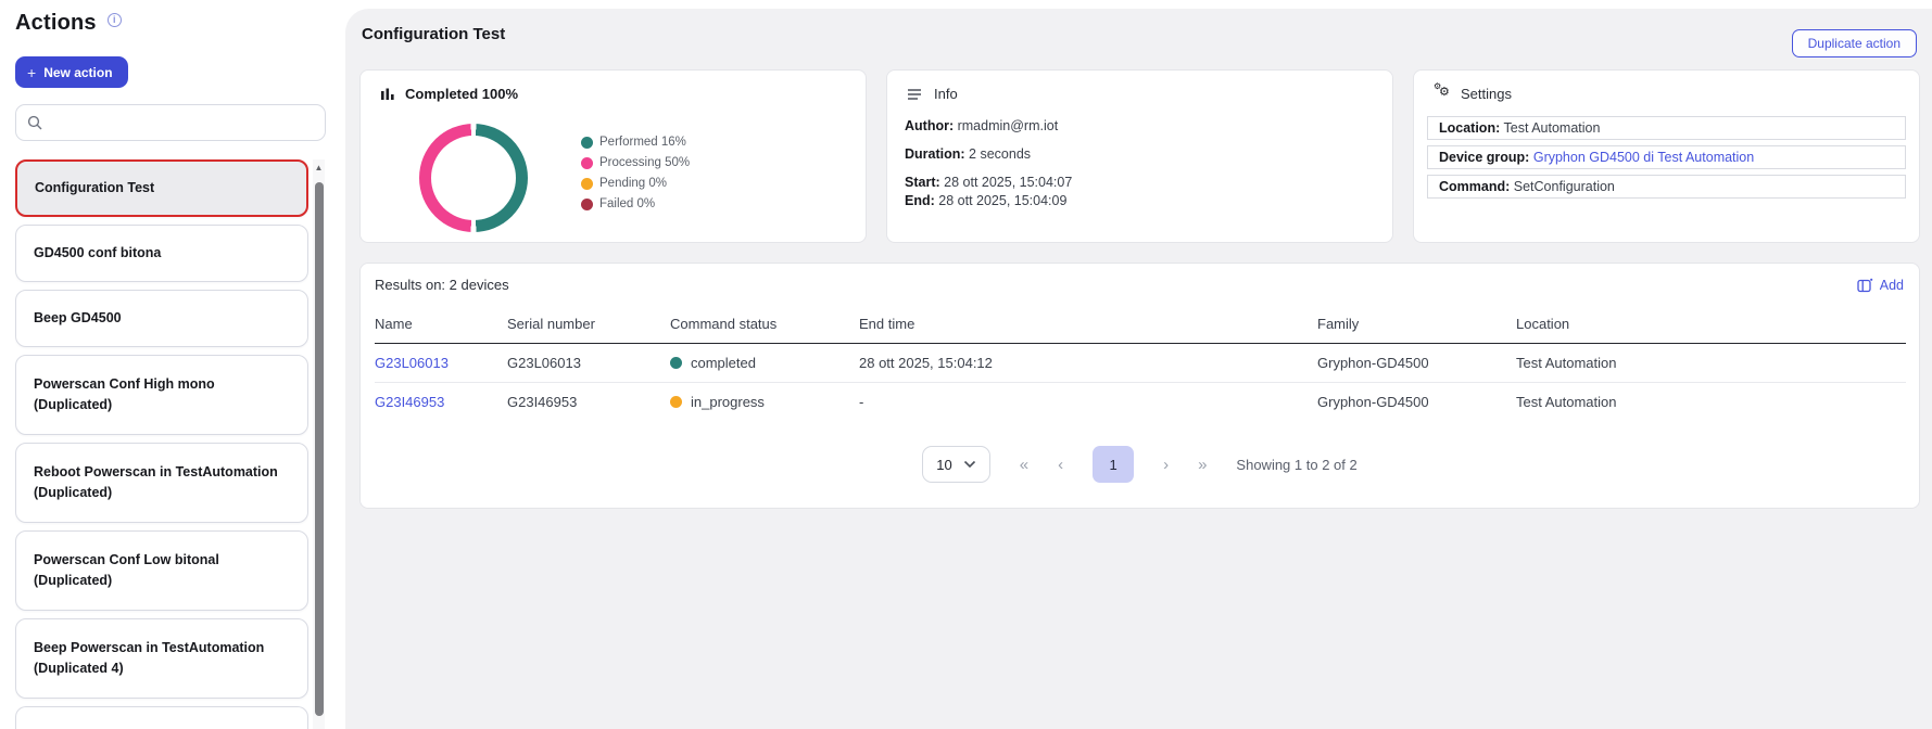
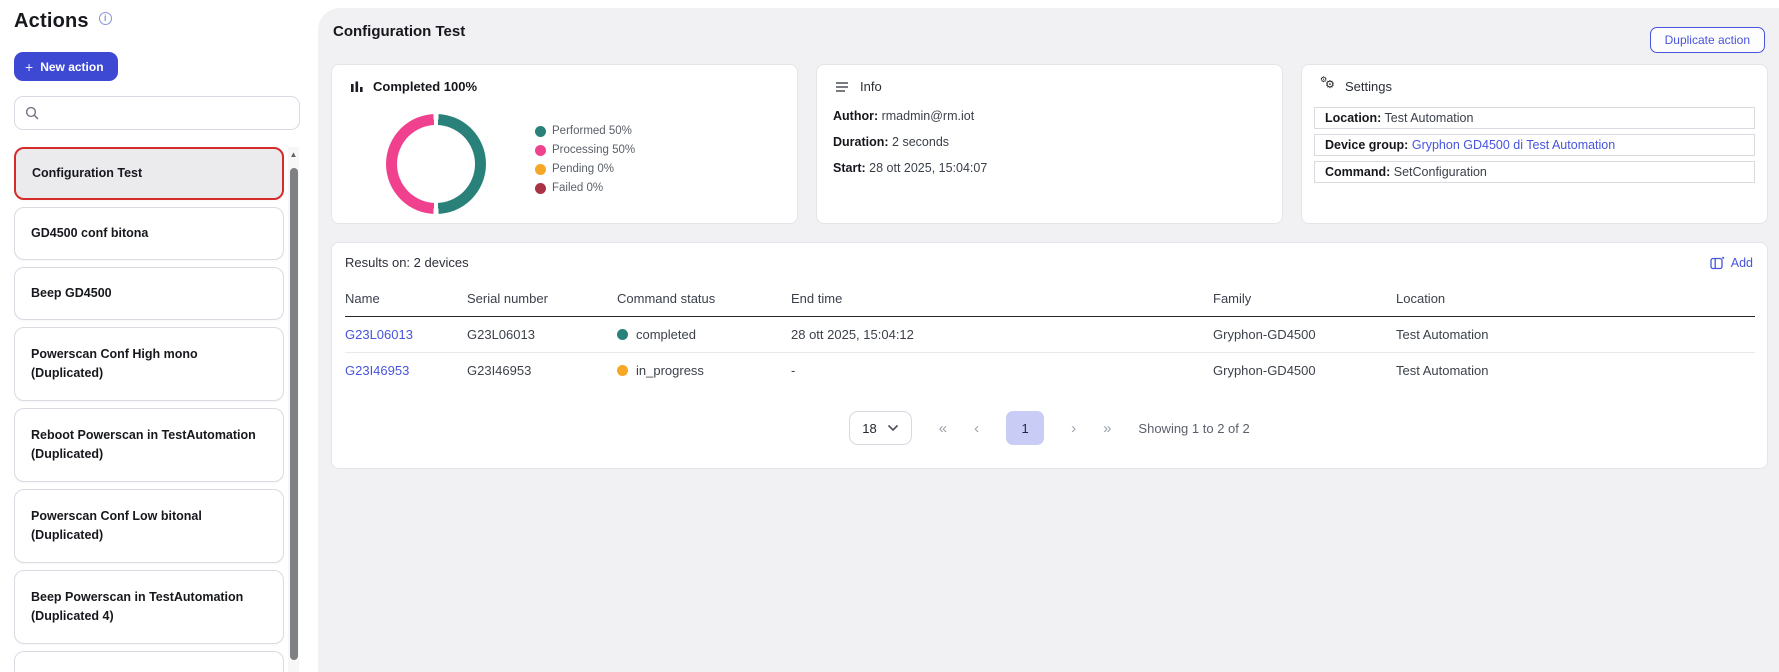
  Actions
  i
  +
  New action
  Configuration Test
  GD4500 conf bitona
  Beep GD4500
  Powerscan Conf High mono (Duplicated)
  Reboot Powerscan in TestAutomation (Duplicated)
  Powerscan Conf Low bitonal (Duplicated)
  Beep Powerscan in TestAutomation (Duplicated 4)
  ▲
  Configuration Test
  Duplicate action
  Completed 100%
- Performed 16%
+ Performed 50%
  Processing 50%
  Pending 0%
  Failed 0%
  Info
  Author: rmadmin@rm.iot
  Duration: 2 seconds
  Start: 28 ott 2025, 15:04:07
- End: 28 ott 2025, 15:04:09
  ⚙
  ⚙
  Settings
  Location: Test Automation
  Device group: Gryphon GD4500 di Test Automation
  Command: SetConfiguration
  Results on: 2 devices
  Add
  Name	Serial number	Command status	End time	Family	Location
  G23L06013	G23L06013	completed	28 ott 2025, 15:04:12	Gryphon-GD4500	Test Automation
  G23I46953	G23I46953	in_progress	-	Gryphon-GD4500	Test Automation
- 10
+ 18
  «
  ‹
  1
  ›
  »
  Showing 1 to 2 of 2
